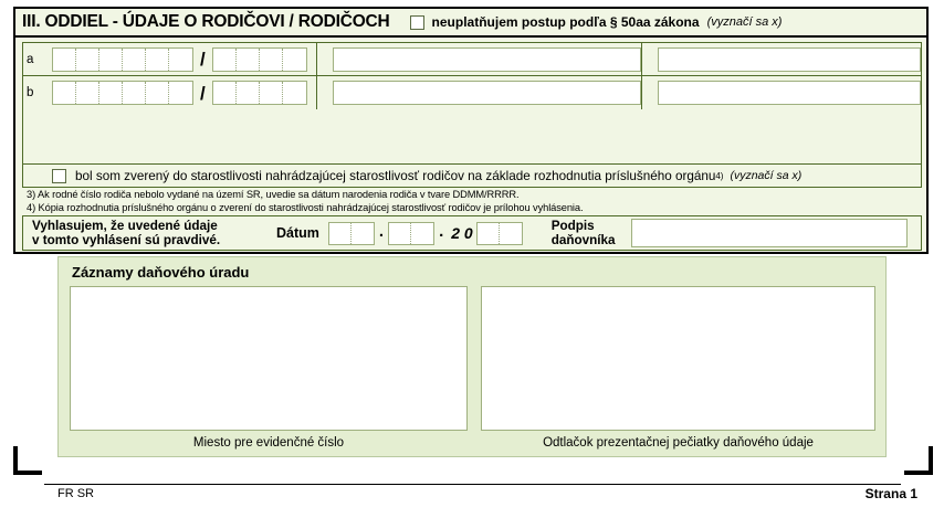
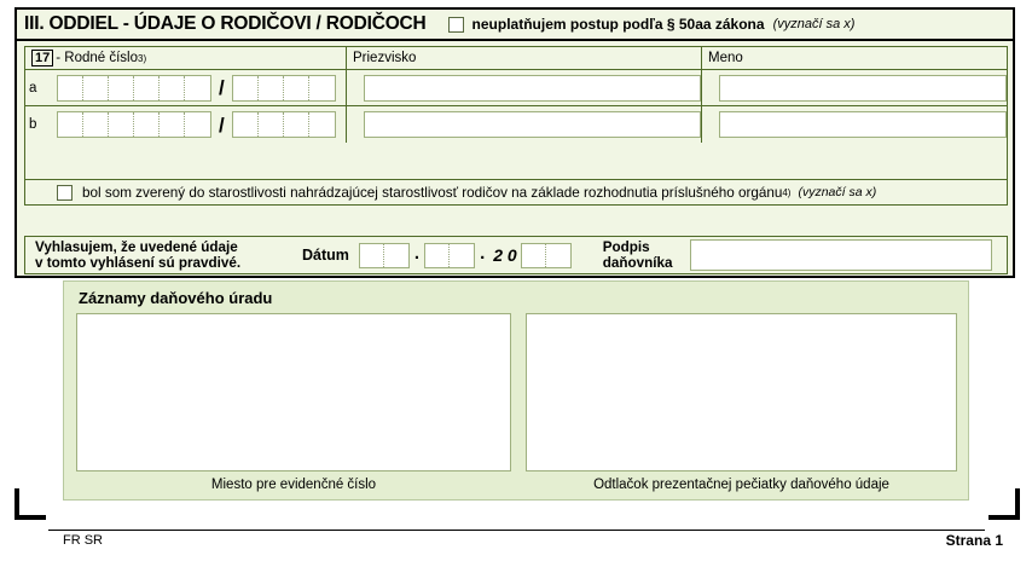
  III. ODDIEL - ÚDAJE O RODIČOVI / RODIČOCH
  neuplatňujem postup podľa § 50aa zákona
  (vyznačí sa x)
+ 17
+ - Rodné číslo
+ 3)
+ Priezvisko
+ Meno
  a
  /
  b
  /
  bol som zverený do starostlivosti nahrádzajúcej starostlivosť rodičov na základe rozhodnutia príslušného orgánu
  4)
  (vyznačí sa x)
- 3) Ak rodné číslo rodiča nebolo vydané na území SR, uvedie sa dátum narodenia rodiča v tvare DDMM/RRRR.
- 4) Kópia rozhodnutia príslušného orgánu o zverení do starostlivosti nahrádzajúcej starostlivosť rodičov je prílohou vyhlásenia.
  Vyhlasujem, že uvedené údaje
  v tomto vyhlásení sú pravdivé.
  Dátum
  .
  .
  2 0
  Podpis
  daňovníka
  Záznamy daňového úradu
  Miesto pre evidenčné číslo
  Odtlačok prezentačnej pečiatky daňového údaje
  FR SR
  Strana 1
